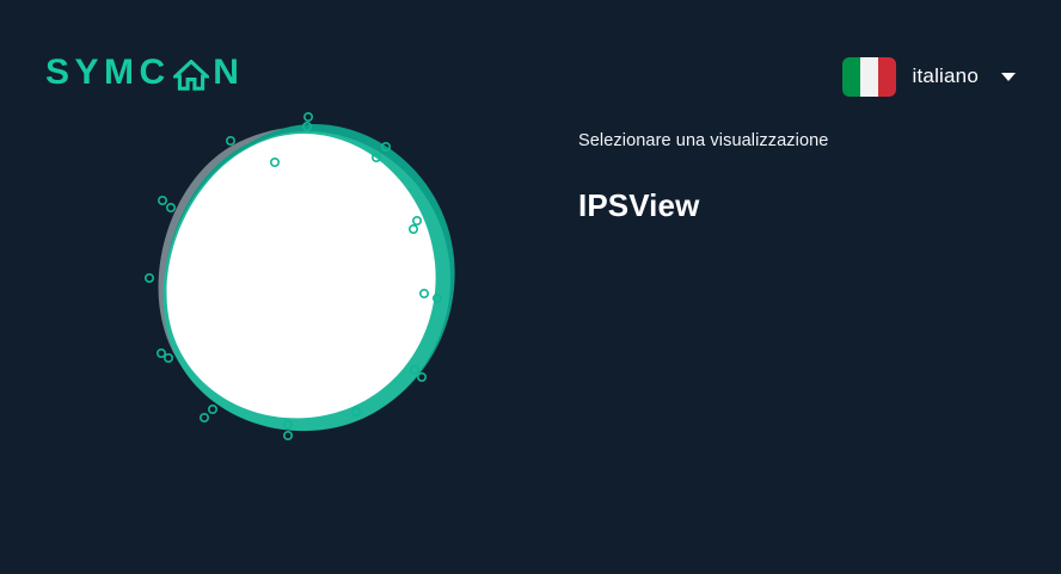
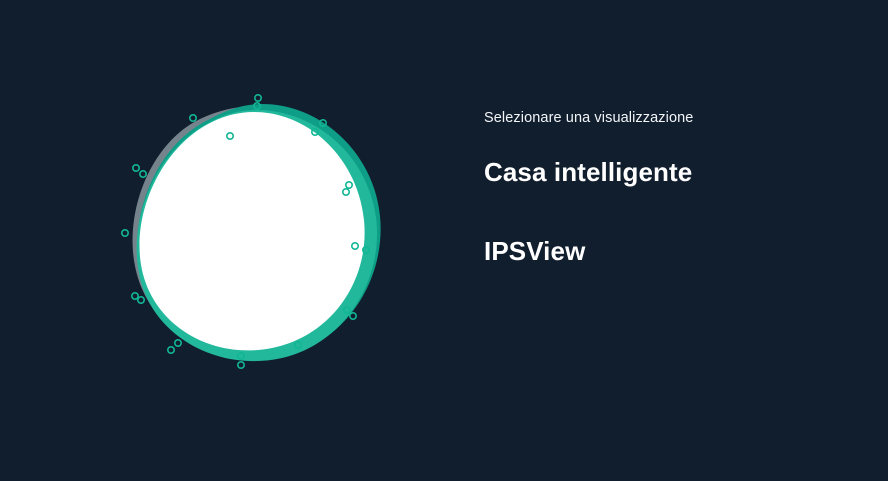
- SYMC
- N
- italiano
  Selezionare una visualizzazione
+ Casa intelligente
  IPSView
